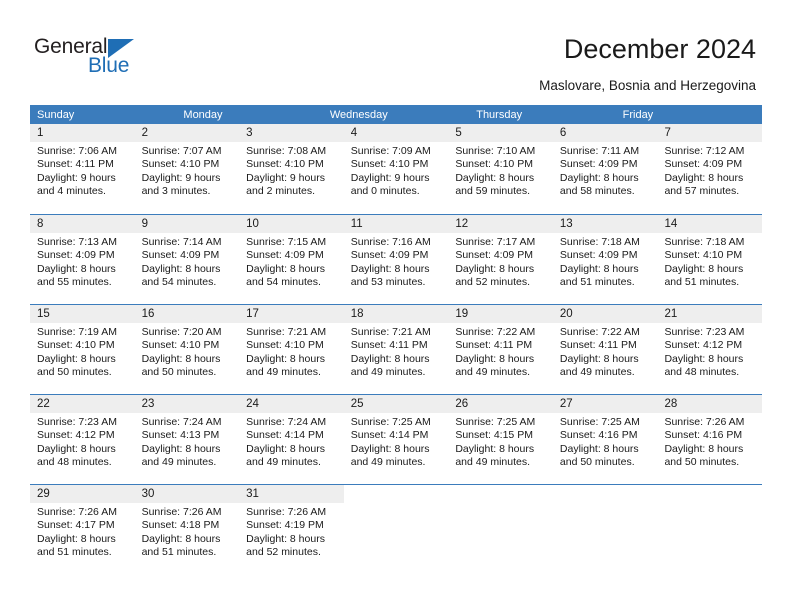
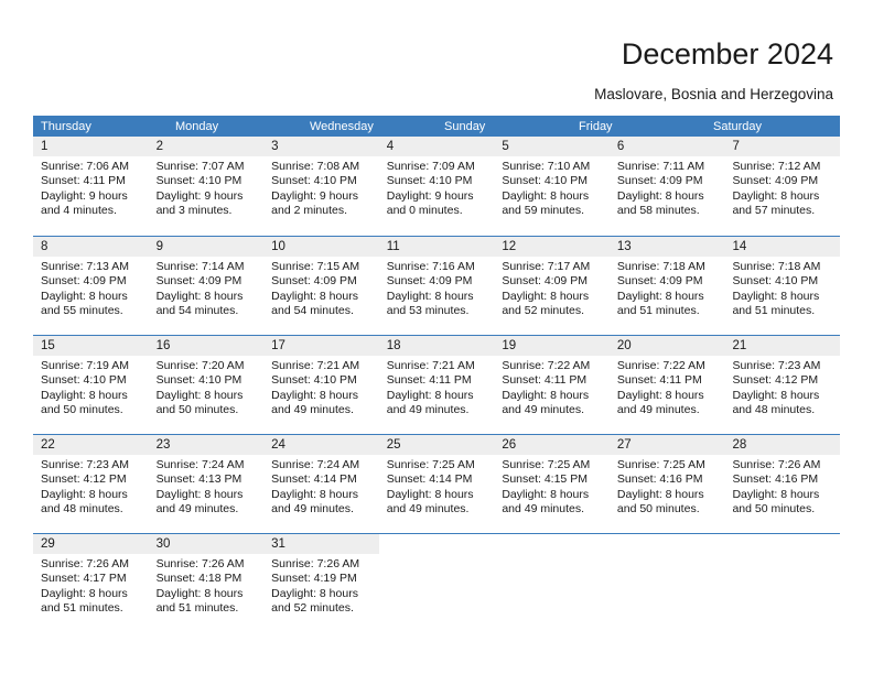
- General
- Blue
  December 2024
  Maslovare, Bosnia and Herzegovina
- Sunday
+ Thursday
  Monday
  Wednesday
- Thursday
+ Sunday
  Friday
+ Saturday
  1
  Sunrise: 7:06 AM
  Sunset: 4:11 PM
  Daylight: 9 hours
  and 4 minutes.
  2
  Sunrise: 7:07 AM
  Sunset: 4:10 PM
  Daylight: 9 hours
  and 3 minutes.
  3
  Sunrise: 7:08 AM
  Sunset: 4:10 PM
  Daylight: 9 hours
  and 2 minutes.
  4
  Sunrise: 7:09 AM
  Sunset: 4:10 PM
  Daylight: 9 hours
  and 0 minutes.
  5
  Sunrise: 7:10 AM
  Sunset: 4:10 PM
  Daylight: 8 hours
  and 59 minutes.
  6
  Sunrise: 7:11 AM
  Sunset: 4:09 PM
  Daylight: 8 hours
  and 58 minutes.
  7
  Sunrise: 7:12 AM
  Sunset: 4:09 PM
  Daylight: 8 hours
  and 57 minutes.
  8
  Sunrise: 7:13 AM
  Sunset: 4:09 PM
  Daylight: 8 hours
  and 55 minutes.
  9
  Sunrise: 7:14 AM
  Sunset: 4:09 PM
  Daylight: 8 hours
  and 54 minutes.
  10
  Sunrise: 7:15 AM
  Sunset: 4:09 PM
  Daylight: 8 hours
  and 54 minutes.
  11
  Sunrise: 7:16 AM
  Sunset: 4:09 PM
  Daylight: 8 hours
  and 53 minutes.
  12
  Sunrise: 7:17 AM
  Sunset: 4:09 PM
  Daylight: 8 hours
  and 52 minutes.
  13
  Sunrise: 7:18 AM
  Sunset: 4:09 PM
  Daylight: 8 hours
  and 51 minutes.
  14
  Sunrise: 7:18 AM
  Sunset: 4:10 PM
  Daylight: 8 hours
  and 51 minutes.
  15
  Sunrise: 7:19 AM
  Sunset: 4:10 PM
  Daylight: 8 hours
  and 50 minutes.
  16
  Sunrise: 7:20 AM
  Sunset: 4:10 PM
  Daylight: 8 hours
  and 50 minutes.
  17
  Sunrise: 7:21 AM
  Sunset: 4:10 PM
  Daylight: 8 hours
  and 49 minutes.
  18
  Sunrise: 7:21 AM
  Sunset: 4:11 PM
  Daylight: 8 hours
  and 49 minutes.
  19
  Sunrise: 7:22 AM
  Sunset: 4:11 PM
  Daylight: 8 hours
  and 49 minutes.
  20
  Sunrise: 7:22 AM
  Sunset: 4:11 PM
  Daylight: 8 hours
  and 49 minutes.
  21
  Sunrise: 7:23 AM
  Sunset: 4:12 PM
  Daylight: 8 hours
  and 48 minutes.
  22
  Sunrise: 7:23 AM
  Sunset: 4:12 PM
  Daylight: 8 hours
  and 48 minutes.
  23
  Sunrise: 7:24 AM
  Sunset: 4:13 PM
  Daylight: 8 hours
  and 49 minutes.
  24
  Sunrise: 7:24 AM
  Sunset: 4:14 PM
  Daylight: 8 hours
  and 49 minutes.
  25
  Sunrise: 7:25 AM
  Sunset: 4:14 PM
  Daylight: 8 hours
  and 49 minutes.
  26
  Sunrise: 7:25 AM
  Sunset: 4:15 PM
  Daylight: 8 hours
  and 49 minutes.
  27
  Sunrise: 7:25 AM
  Sunset: 4:16 PM
  Daylight: 8 hours
  and 50 minutes.
  28
  Sunrise: 7:26 AM
  Sunset: 4:16 PM
  Daylight: 8 hours
  and 50 minutes.
  29
  Sunrise: 7:26 AM
  Sunset: 4:17 PM
  Daylight: 8 hours
  and 51 minutes.
  30
  Sunrise: 7:26 AM
  Sunset: 4:18 PM
  Daylight: 8 hours
  and 51 minutes.
  31
  Sunrise: 7:26 AM
  Sunset: 4:19 PM
  Daylight: 8 hours
  and 52 minutes.
